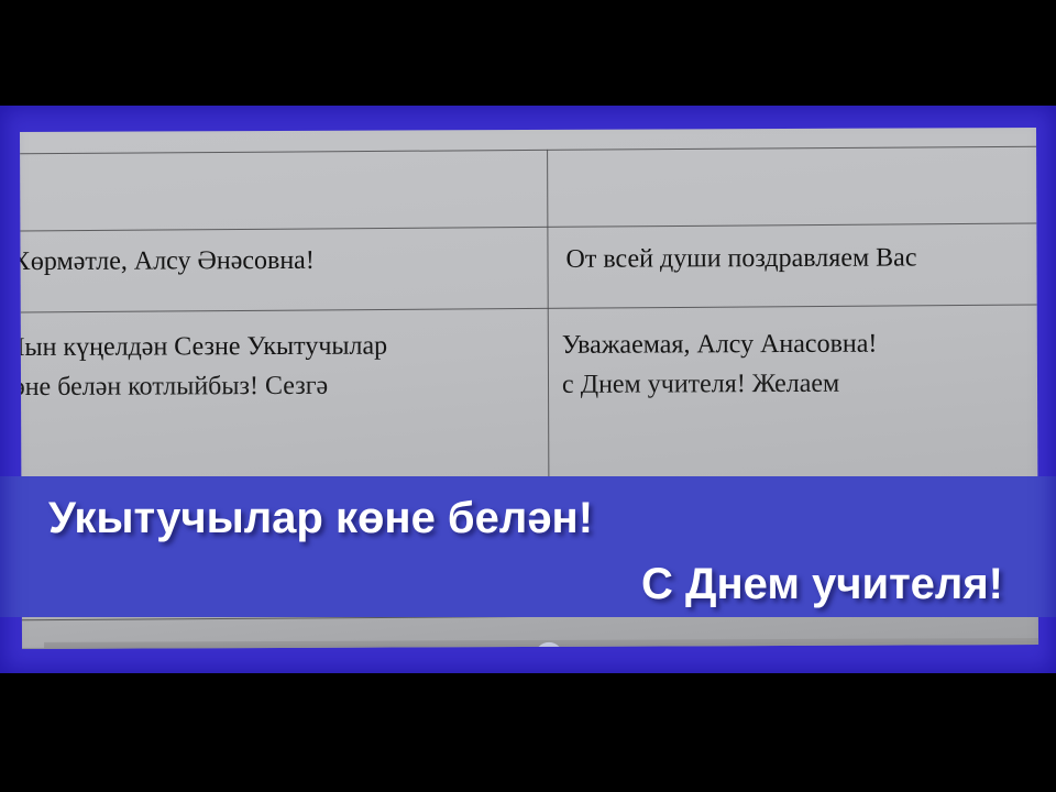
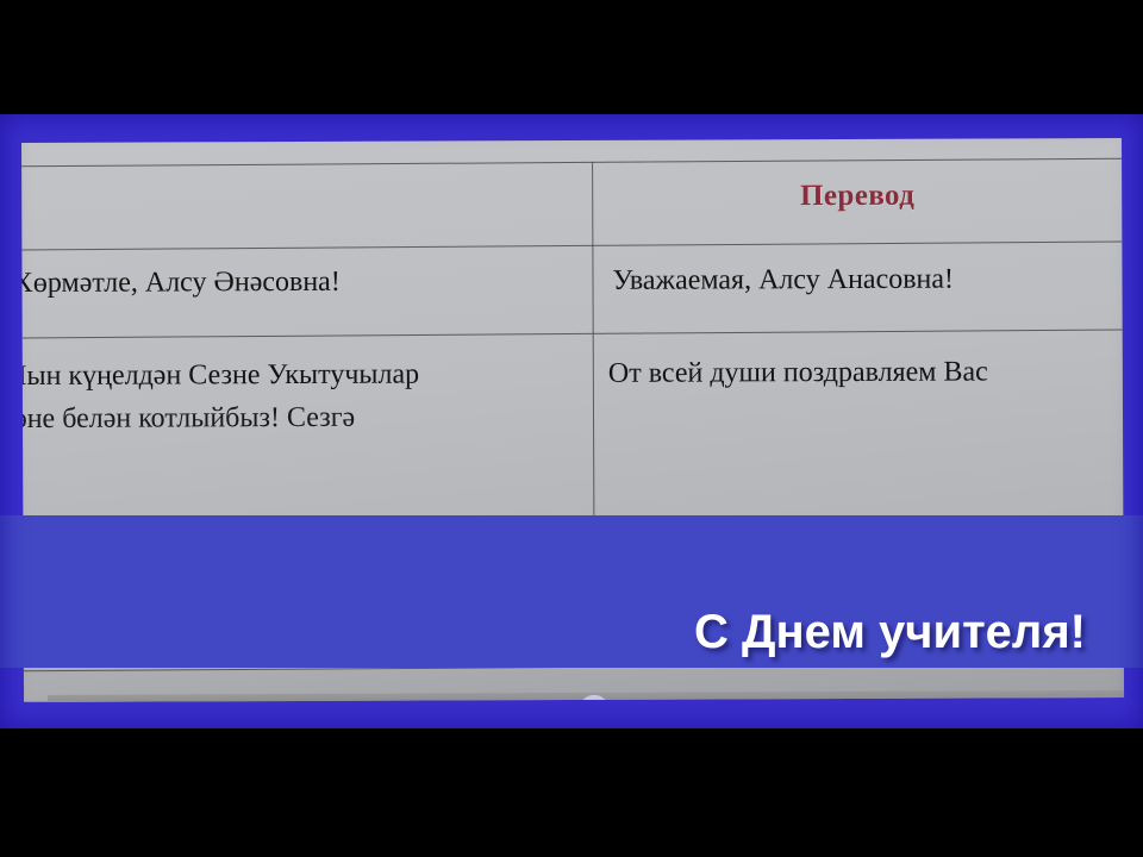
+ Перевод
  Хөрмәтле, Алсу Әнәсовна!
- От всей души поздравляем Вас
+ Уважаемая, Алсу Анасовна!
  ын күңелдән Сезне Укытучылар
- Уважаемая, Алсу Анасовна!
+ От всей души поздравляем Вас
  не белән котлыйбыз! Сезгә
- с Днем учителя! Желаем
- Укытучылар көне белән!
  С Днем учителя!
